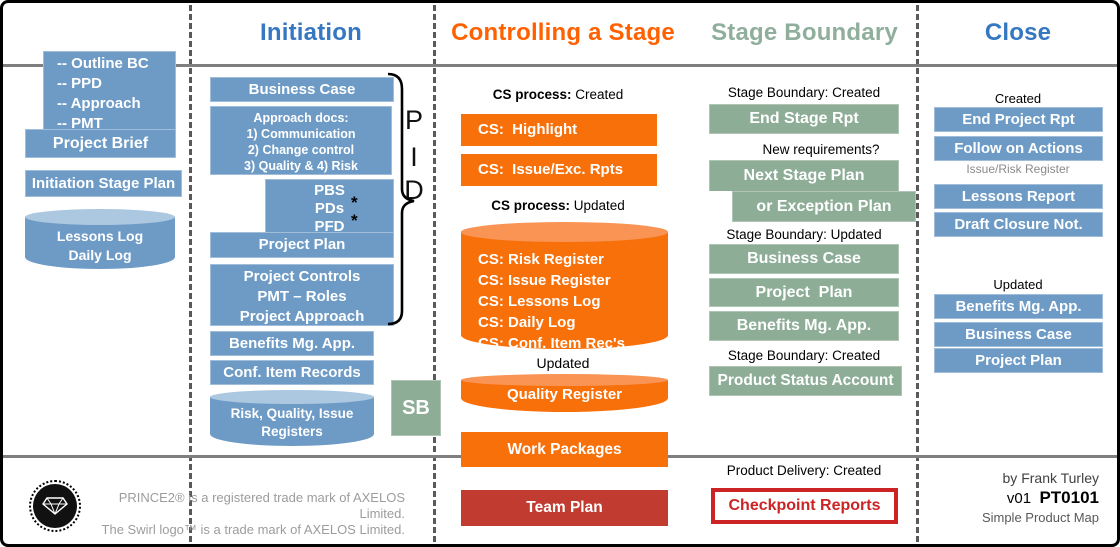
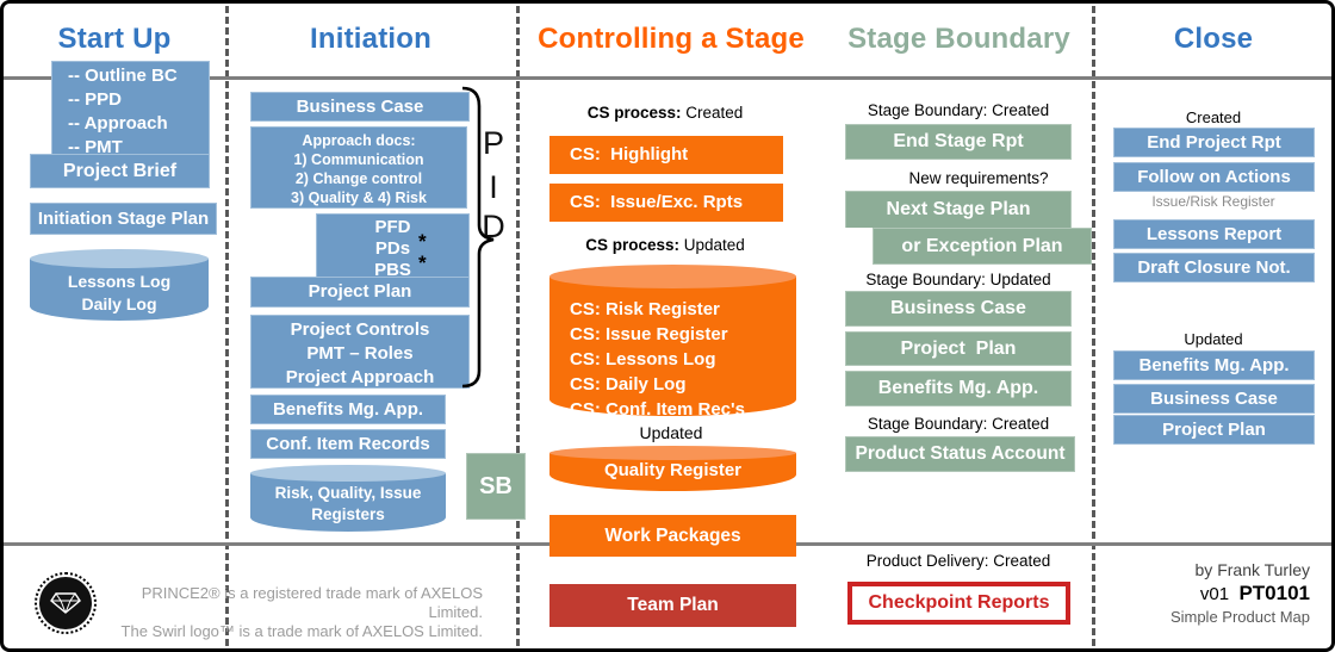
+ Start Up
  Project Brief
  -- Outline BC
  -- PPD
  -- Approach
  -- PMT
  Initiation Stage Plan
  Lessons Log
  Daily Log
  Initiation
  Business Case
  Approach docs:
  1) Communication
  2) Change control
  3) Quality & 4) Risk
- PBS
+ PFD
  PDs
- PFD
+ PBS
  *
  *
  Project Plan
  Project Controls
  PMT – Roles
  Project Approach
  Benefits Mg. App.
  Conf. Item Records
  Risk, Quality, Issue
  Registers
  P
  I
  D
  SB
  Controlling a Stage
  CS process: Created
  CS: Highlight
  CS: Issue/Exc. Rpts
  CS process: Updated
  CS: Risk Register
  CS: Issue Register
  CS: Lessons Log
  CS: Daily Log
  CS: Conf. Item Rec's
  Updated
  Quality Register
  Work Packages
  Team Plan
  Stage Boundary
  Stage Boundary: Created
  End Stage Rpt
  New requirements?
  Next Stage Plan
  or Exception Plan
  Stage Boundary: Updated
  Business Case
  Project Plan
  Benefits Mg. App.
  Stage Boundary: Created
  Product Status Account
  Product Delivery: Created
  Checkpoint Reports
  Close
  Created
  End Project Rpt
  Follow on Actions
  Issue/Risk Register
  Lessons Report
  Draft Closure Not.
  Updated
  Benefits Mg. App.
  Business Case
  Project Plan
  by Frank Turley
  v01 PT0101
  Simple Product Map
  PRINCE2® is a registered trade mark of AXELOS Limited.
  The Swirl logo™ is a trade mark of AXELOS Limited.
